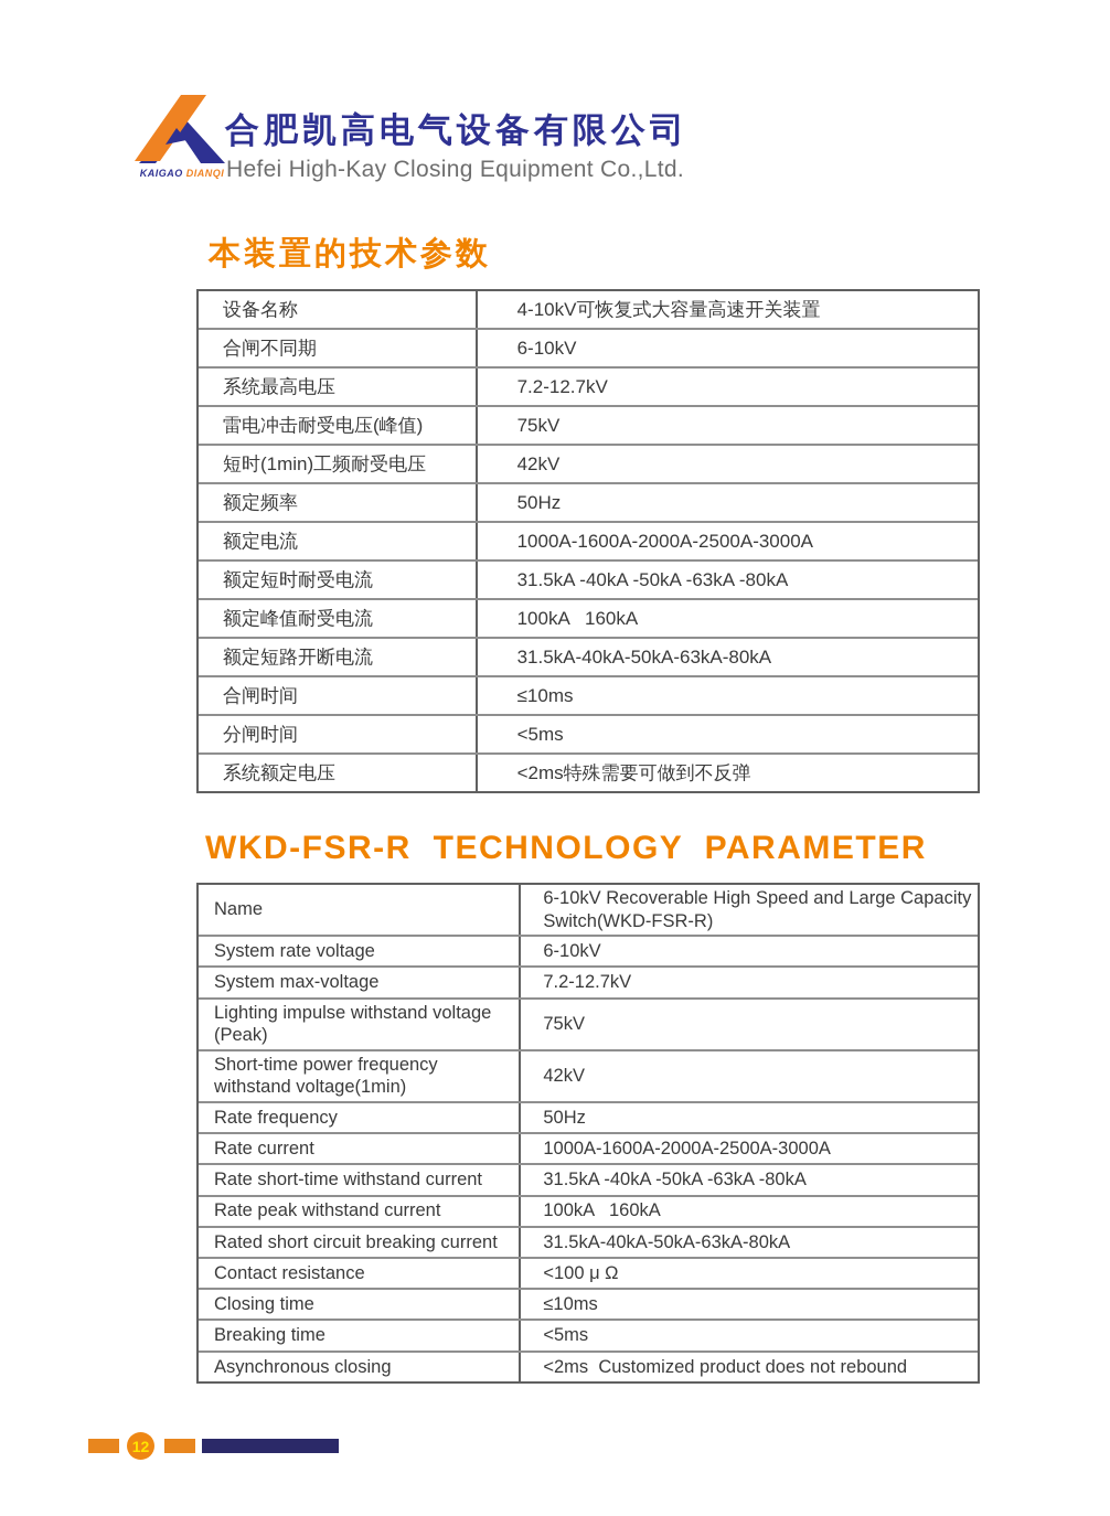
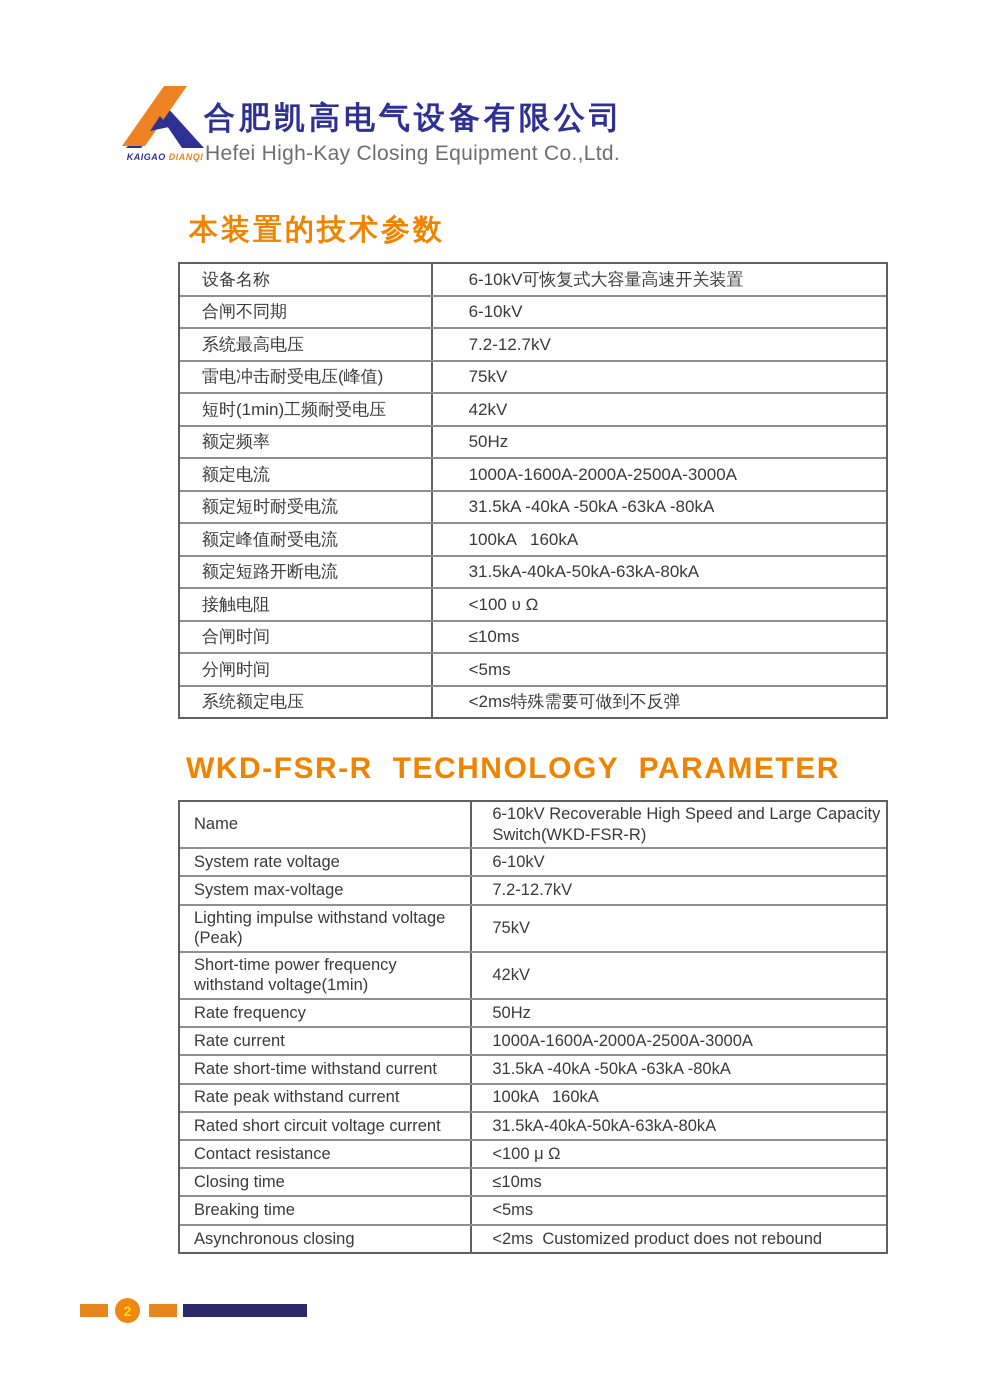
  KAIGAO DIANQI
  合肥凯高电气设备有限公司
  Hefei High-Kay Closing Equipment Co.,Ltd.
  本装置的技术参数
  设备名称
- 4-10kV可恢复式大容量高速开关装置
+ 6-10kV可恢复式大容量高速开关装置
  合闸不同期
  6-10kV
  系统最高电压
  7.2-12.7kV
  雷电冲击耐受电压(峰值)
  75kV
  短时(1min)工频耐受电压
  42kV
  额定频率
  50Hz
  额定电流
  1000A-1600A-2000A-2500A-3000A
  额定短时耐受电流
  31.5kA -40kA -50kA -63kA -80kA
  额定峰值耐受电流
  100kA 160kA
  额定短路开断电流
  31.5kA-40kA-50kA-63kA-80kA
+ 接触电阻
+ <100 υ Ω
  合闸时间
  ≤10ms
  分闸时间
  <5ms
  系统额定电压
  <2ms特殊需要可做到不反弹
  WKD-FSR-R TECHNOLOGY PARAMETER
  Name
  6-10kV Recoverable High Speed and Large Capacity Switch(WKD-FSR-R)
  System rate voltage
  6-10kV
  System max-voltage
  7.2-12.7kV
  Lighting impulse withstand voltage (Peak)
  75kV
  Short-time power frequency withstand voltage(1min)
  42kV
  Rate frequency
  50Hz
  Rate current
  1000A-1600A-2000A-2500A-3000A
  Rate short-time withstand current
  31.5kA -40kA -50kA -63kA -80kA
  Rate peak withstand current
  100kA 160kA
- Rated short circuit breaking current
+ Rated short circuit voltage current
  31.5kA-40kA-50kA-63kA-80kA
  Contact resistance
  <100 μ Ω
  Closing time
  ≤10ms
  Breaking time
  <5ms
  Asynchronous closing
  <2ms Customized product does not rebound
- 12
+ 2
